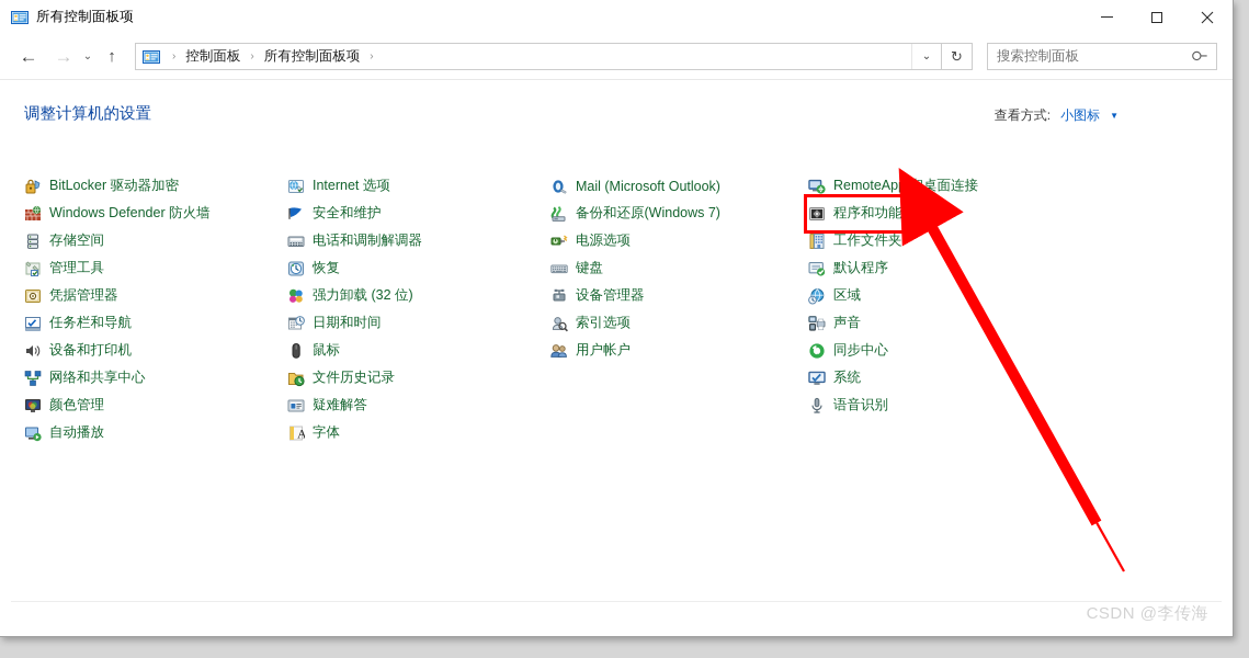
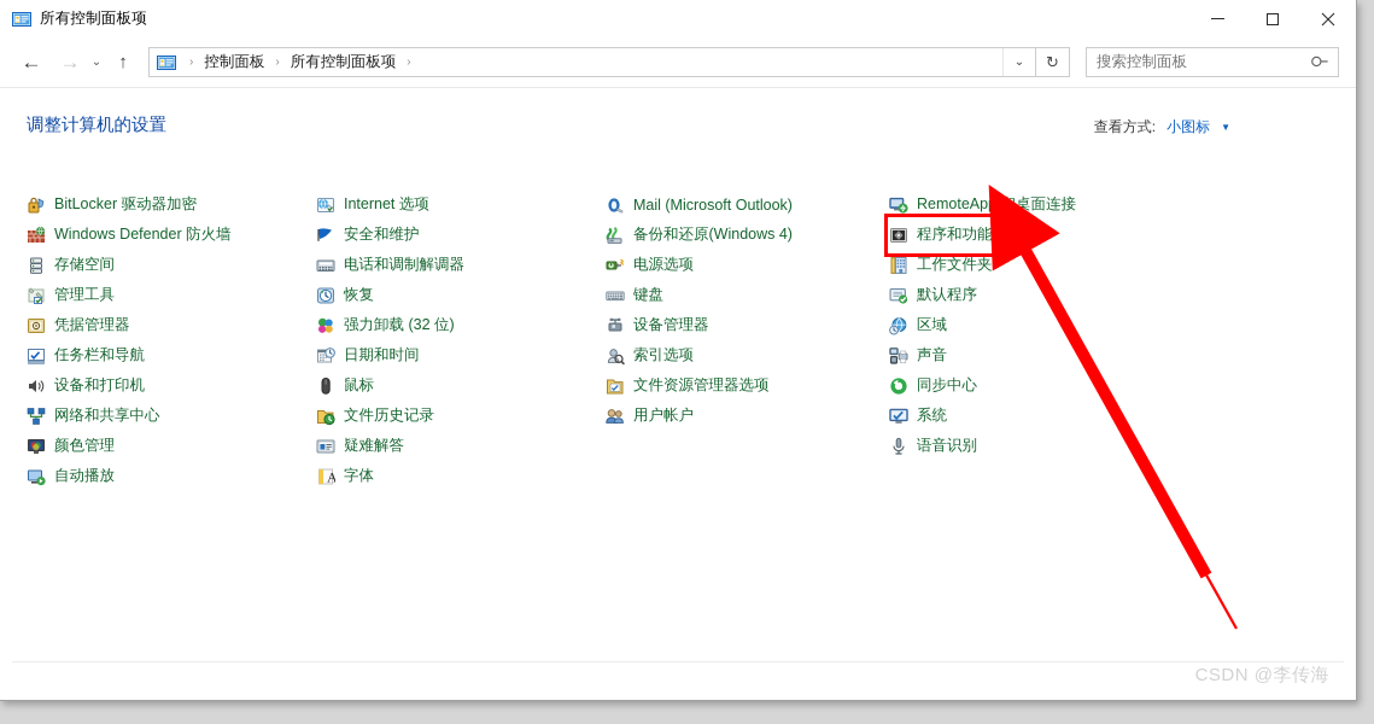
  所有控制面板项
  ←
  →
  ⌄
  ↑
  ›
  控制面板
  ›
  所有控制面板项
  ›
  ⌄
  ↻
  搜索控制面板
  调整计算机的设置
  查看方式:
  小图标
  ▼
  BitLocker 驱动器加密
  Windows Defender 防火墙
  存储空间
  管理工具
  凭据管理器
  任务栏和导航
  设备和打印机
  网络和共享中心
  颜色管理
  自动播放
  Internet 选项
  安全和维护
  电话和调制解调器
  恢复
  强力卸载 (32 位)
  日期和时间
  鼠标
  文件历史记录
  疑难解答
  A
  字体
  Mail (Microsoft Outlook)
- 备份和还原(Windows 7)
+ 备份和还原(Windows 4)
  电源选项
  键盘
  设备管理器
  索引选项
+ 文件资源管理器选项
  用户帐户
  RemoteApp 和桌面连接
  程序和功能
  工作文件夹
  默认程序
  区域
  声音
  同步中心
  系统
  语音识别
  CSDN @李传海
